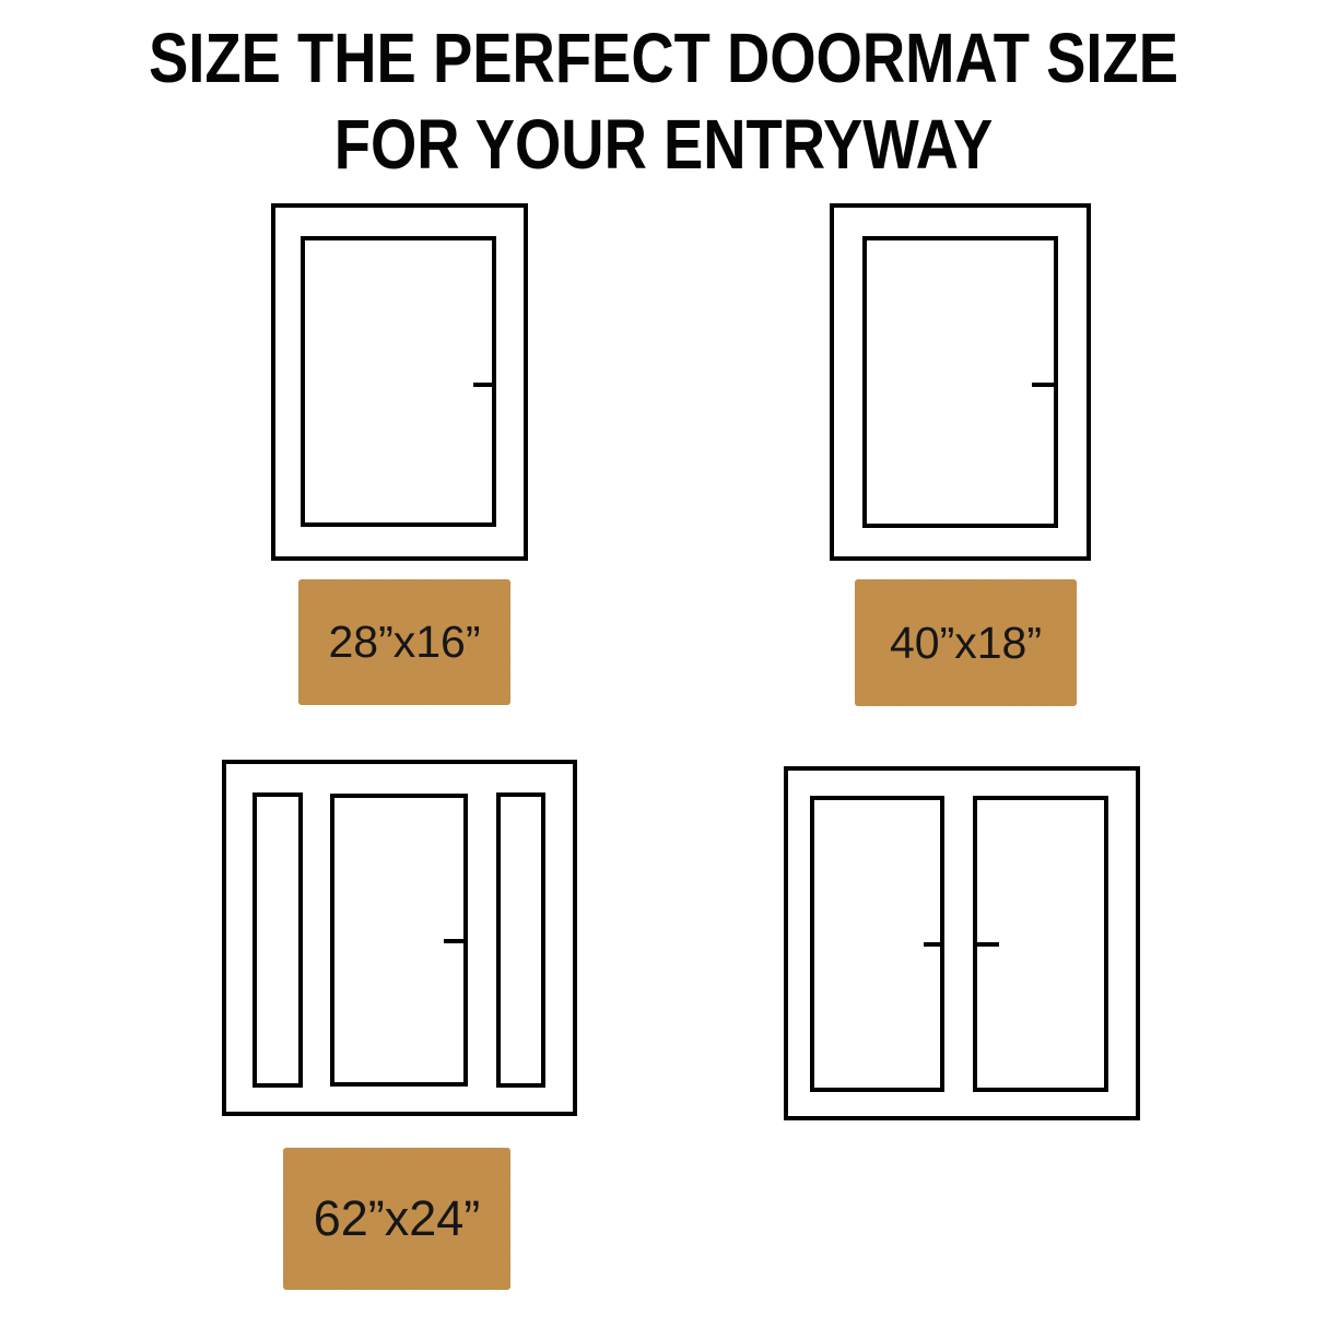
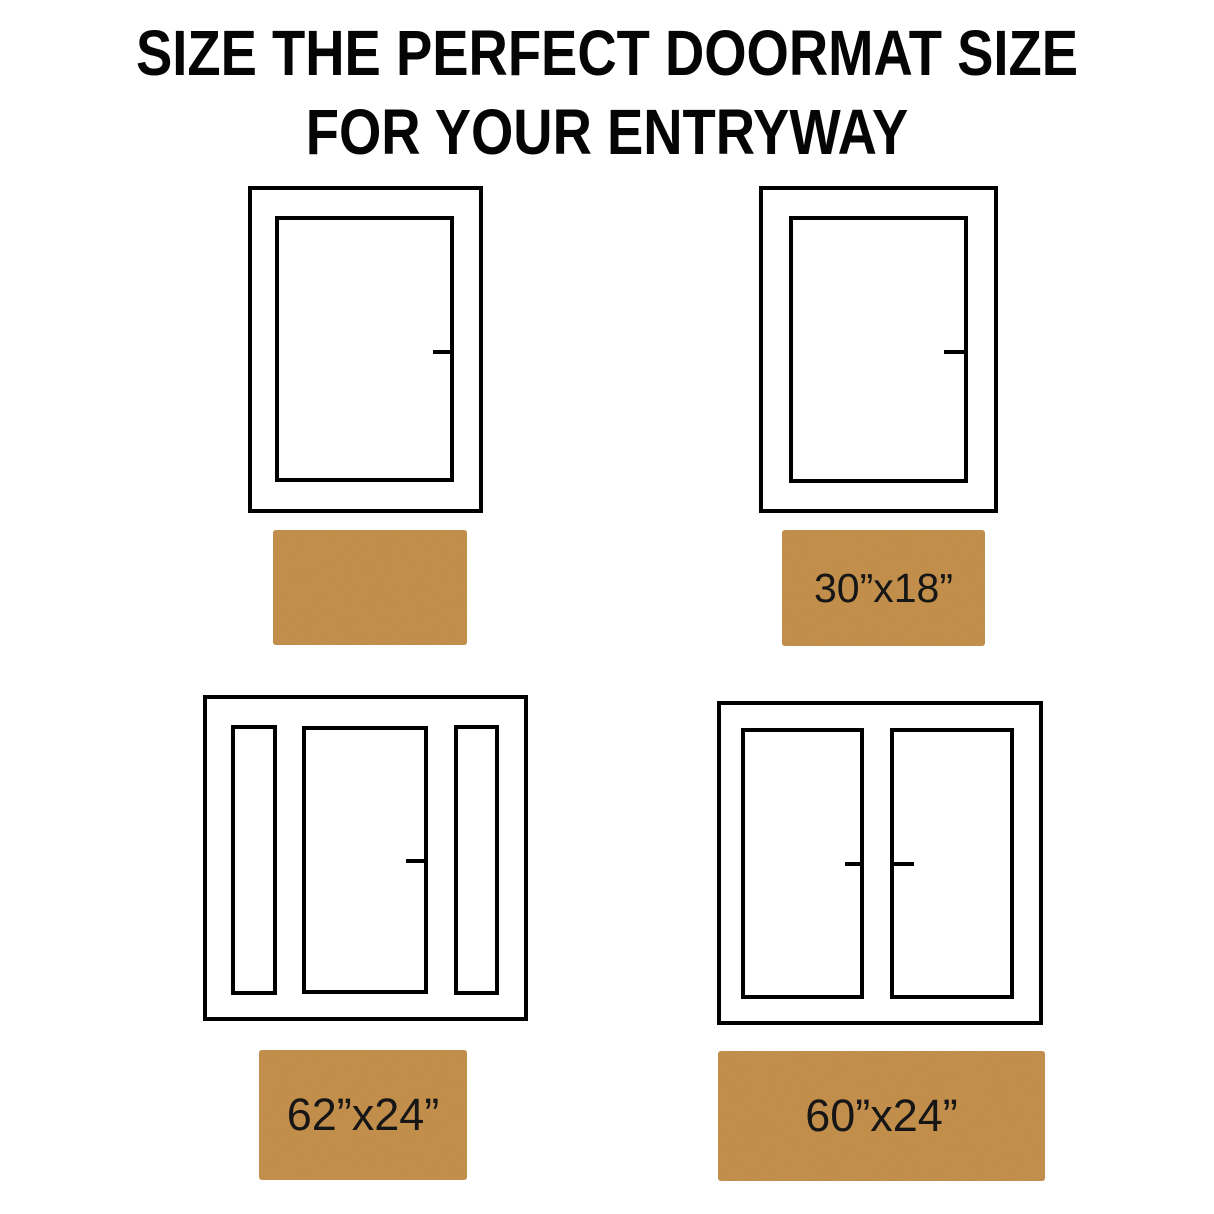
  SIZE THE PERFECT DOORMAT SIZE
  FOR YOUR ENTRYWAY
- 28”x16”
- 40”x18”
+ 30”x18”
  62”x24”
+ 60”x24”
